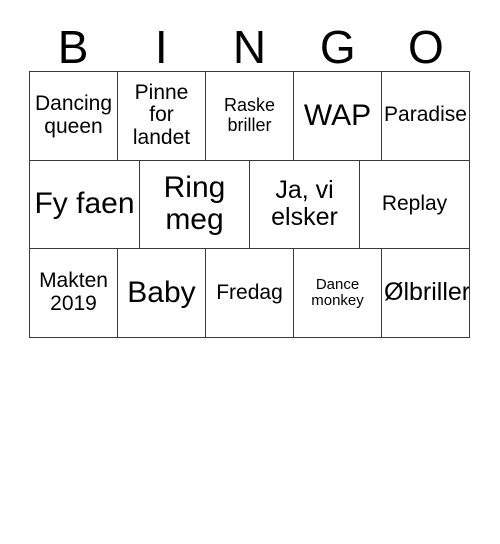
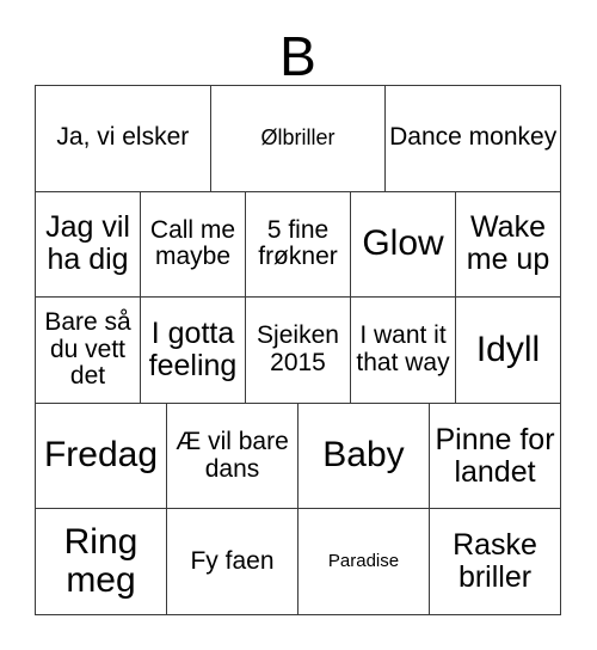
  B
- I
- N
- G
- O
- Dancing queen
- Pinne for landet
+ Ja, vi elsker
- Raske briller
+ Ølbriller
- WAP
- Paradise
+ Dance monkey
+ Jag vil ha dig
+ Call me maybe
+ 5 fine frøkner
+ Glow
+ Wake me up
+ Bare så du vett det
+ I gotta feeling
+ Sjeiken 2015
+ I want it that way
+ Idyll
- Fy faen
+ Fredag
+ Æ vil bare dans
- Ring meg
+ Baby
- Ja, vi elsker
+ Pinne for landet
- Replay
- Makten 2019
- Baby
+ Ring meg
- Fredag
+ Fy faen
- Dance monkey
+ Paradise
- Ølbriller
+ Raske briller
